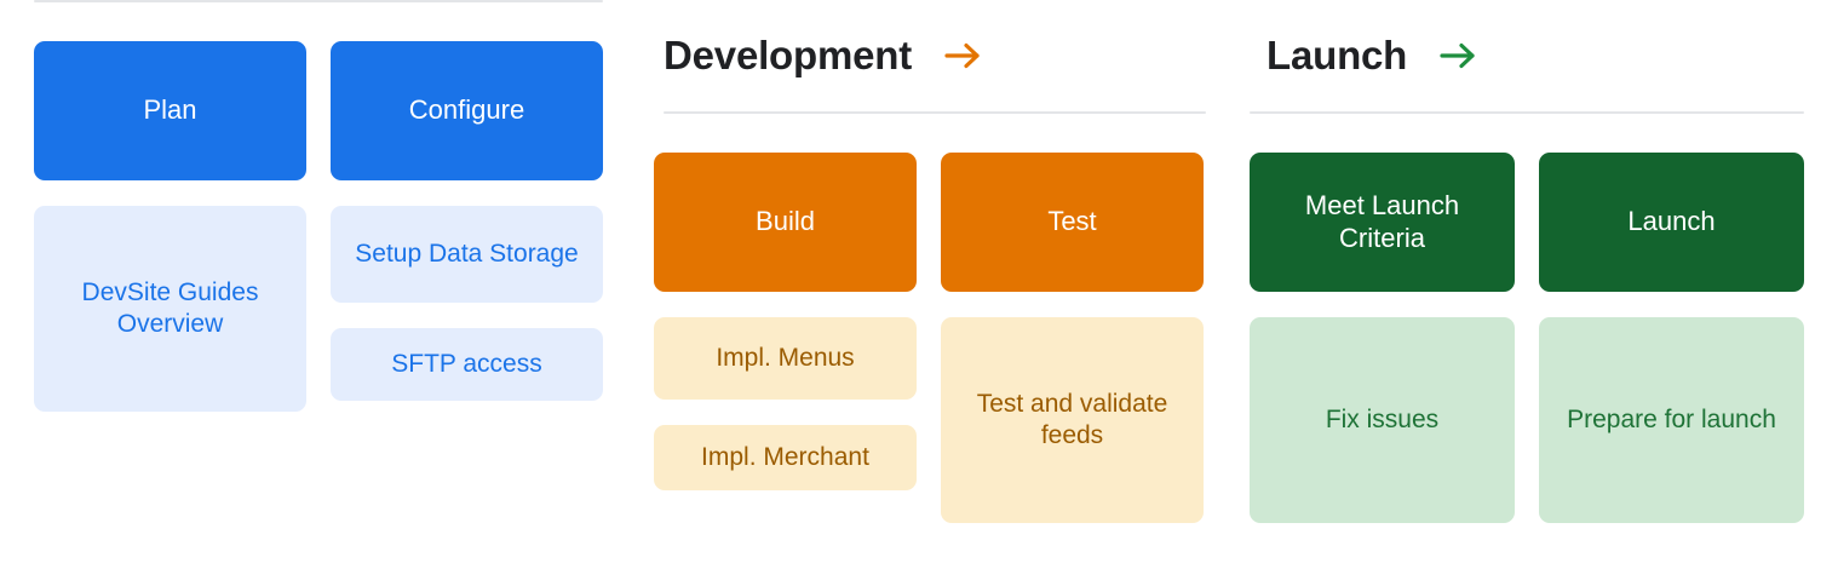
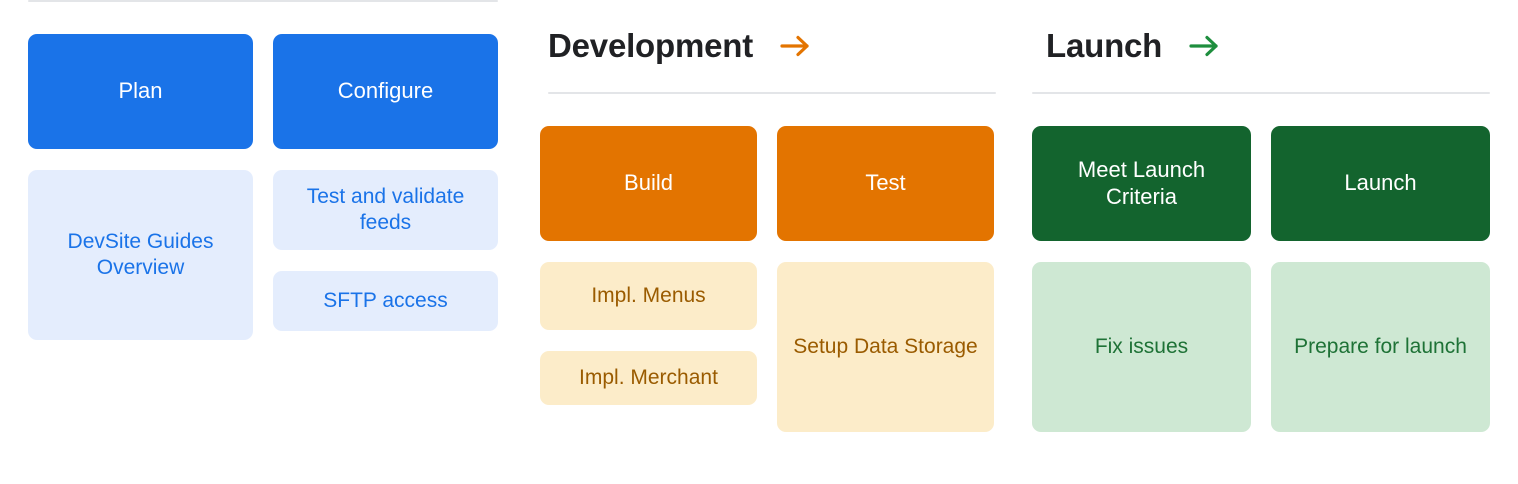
  Plan
  DevSite Guides Overview
  Configure
- Setup Data Storage
+ Test and validate feeds
  SFTP access
  Development
  Build
  Impl. Menus
  Impl. Merchant
  Test
- Test and validate feeds
+ Setup Data Storage
  Launch
  Meet Launch Criteria
  Fix issues
  Launch
  Prepare for launch
